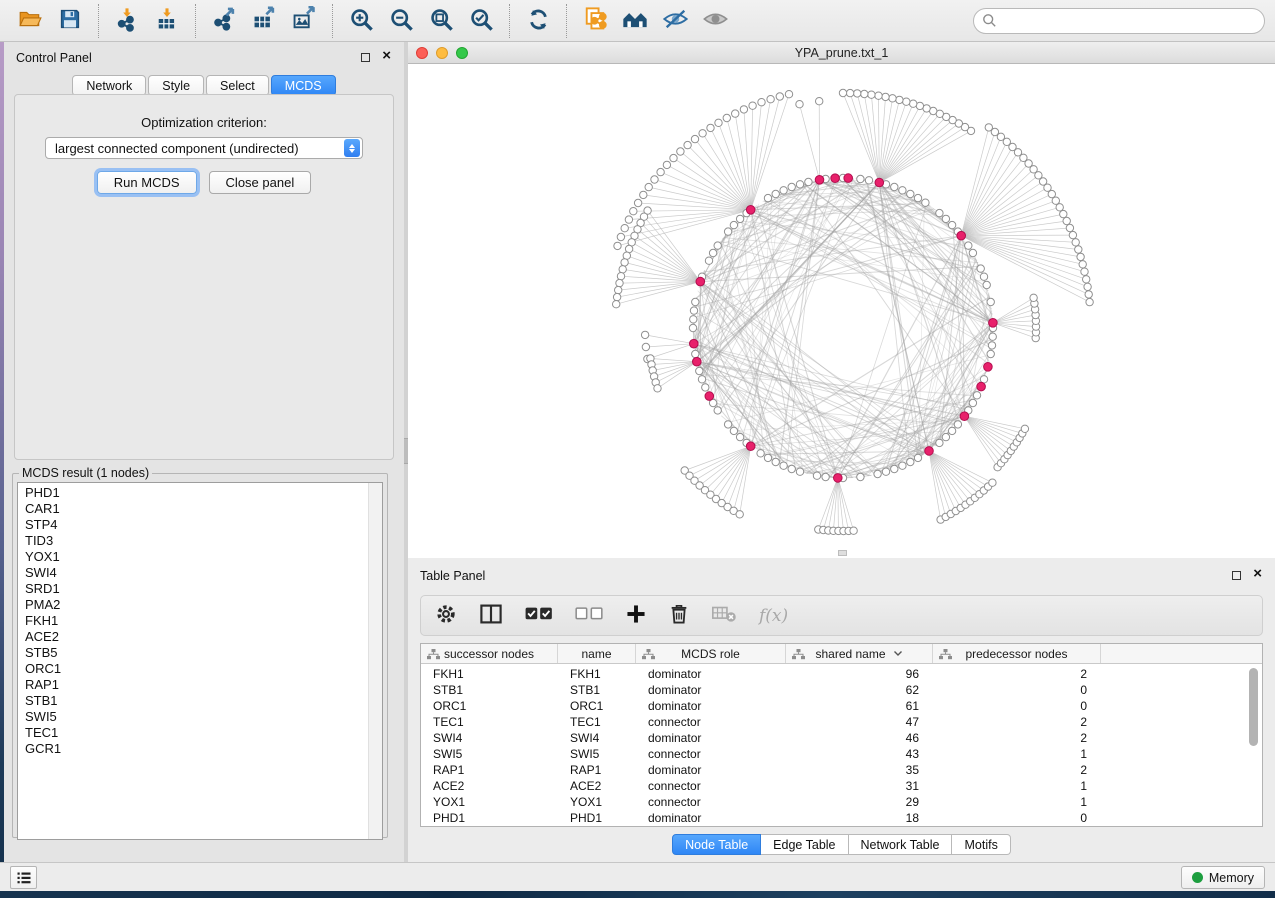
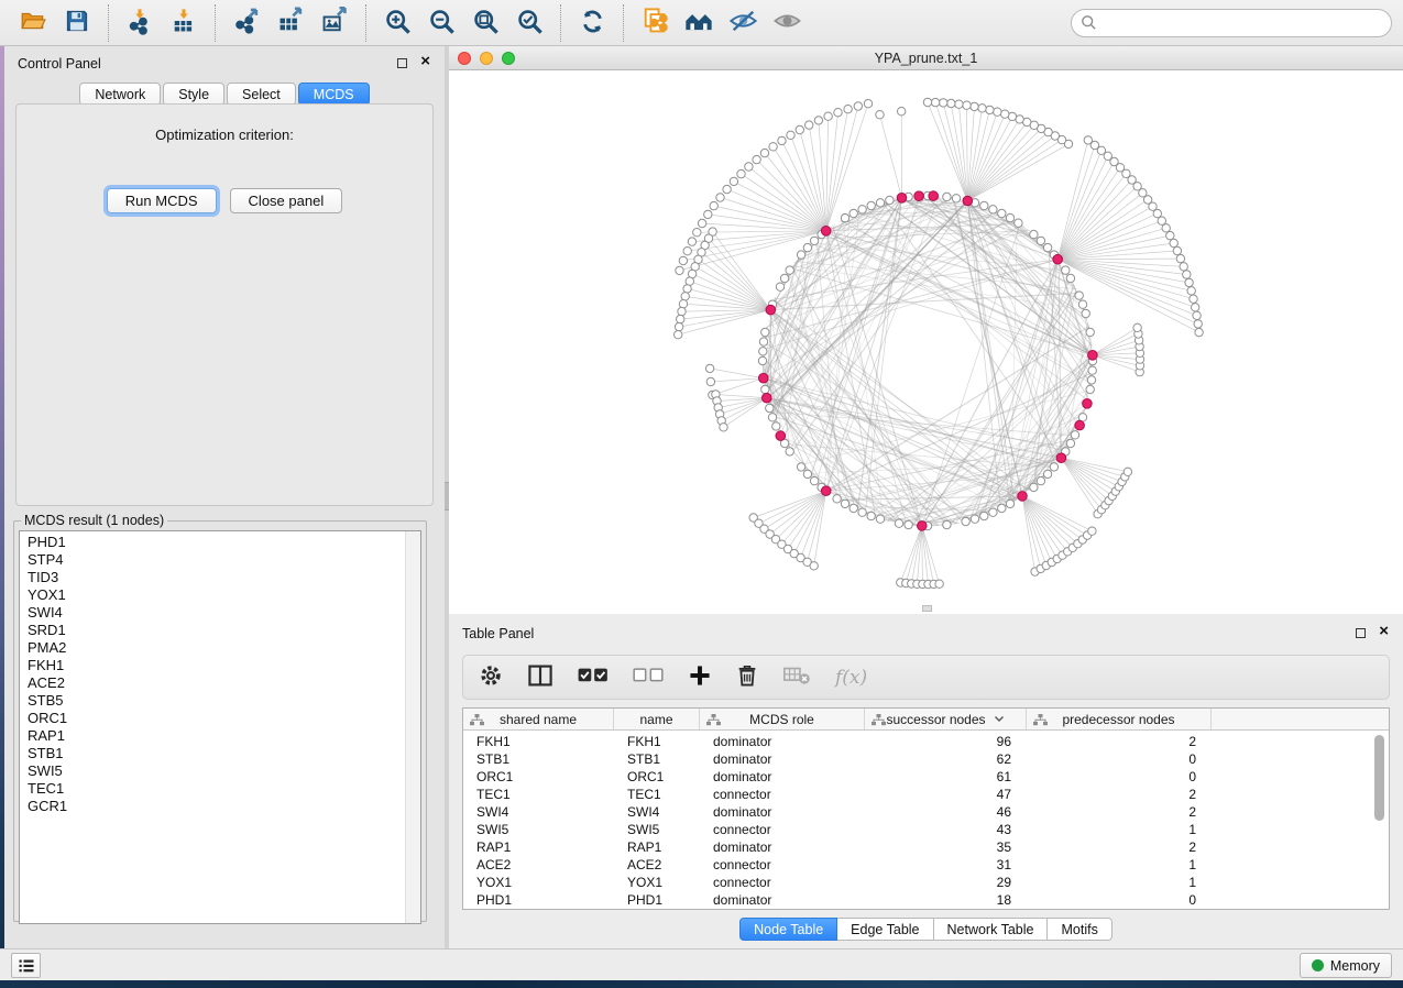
  Control Panel
  ×
  Network
  Style
  Select
  MCDS
  Optimization criterion:
- largest connected component (undirected)
  Run MCDS
  Close panel
  MCDS result (1 nodes)
  PHD1
- CAR1
  STP4
  TID3
  YOX1
  SWI4
  SRD1
  PMA2
  FKH1
  ACE2
  STB5
  ORC1
  RAP1
  STB1
  SWI5
  TEC1
  GCR1
  YPA_prune.txt_1
  Table Panel
  ×
  f(x)
- successor nodes
+ shared name
  name
  MCDS role
- shared name
+ successor nodes
  predecessor nodes
  FKH1
  FKH1
  dominator
  96
  2
  STB1
  STB1
  dominator
  62
  0
  ORC1
  ORC1
  dominator
  61
  0
  TEC1
  TEC1
  connector
  47
  2
  SWI4
  SWI4
  dominator
  46
  2
  SWI5
  SWI5
  connector
  43
  1
  RAP1
  RAP1
  dominator
  35
  2
  ACE2
  ACE2
  connector
  31
  1
  YOX1
  YOX1
  connector
  29
  1
  PHD1
  PHD1
  dominator
  18
  0
  Node Table
  Edge Table
  Network Table
  Motifs
  Memory
